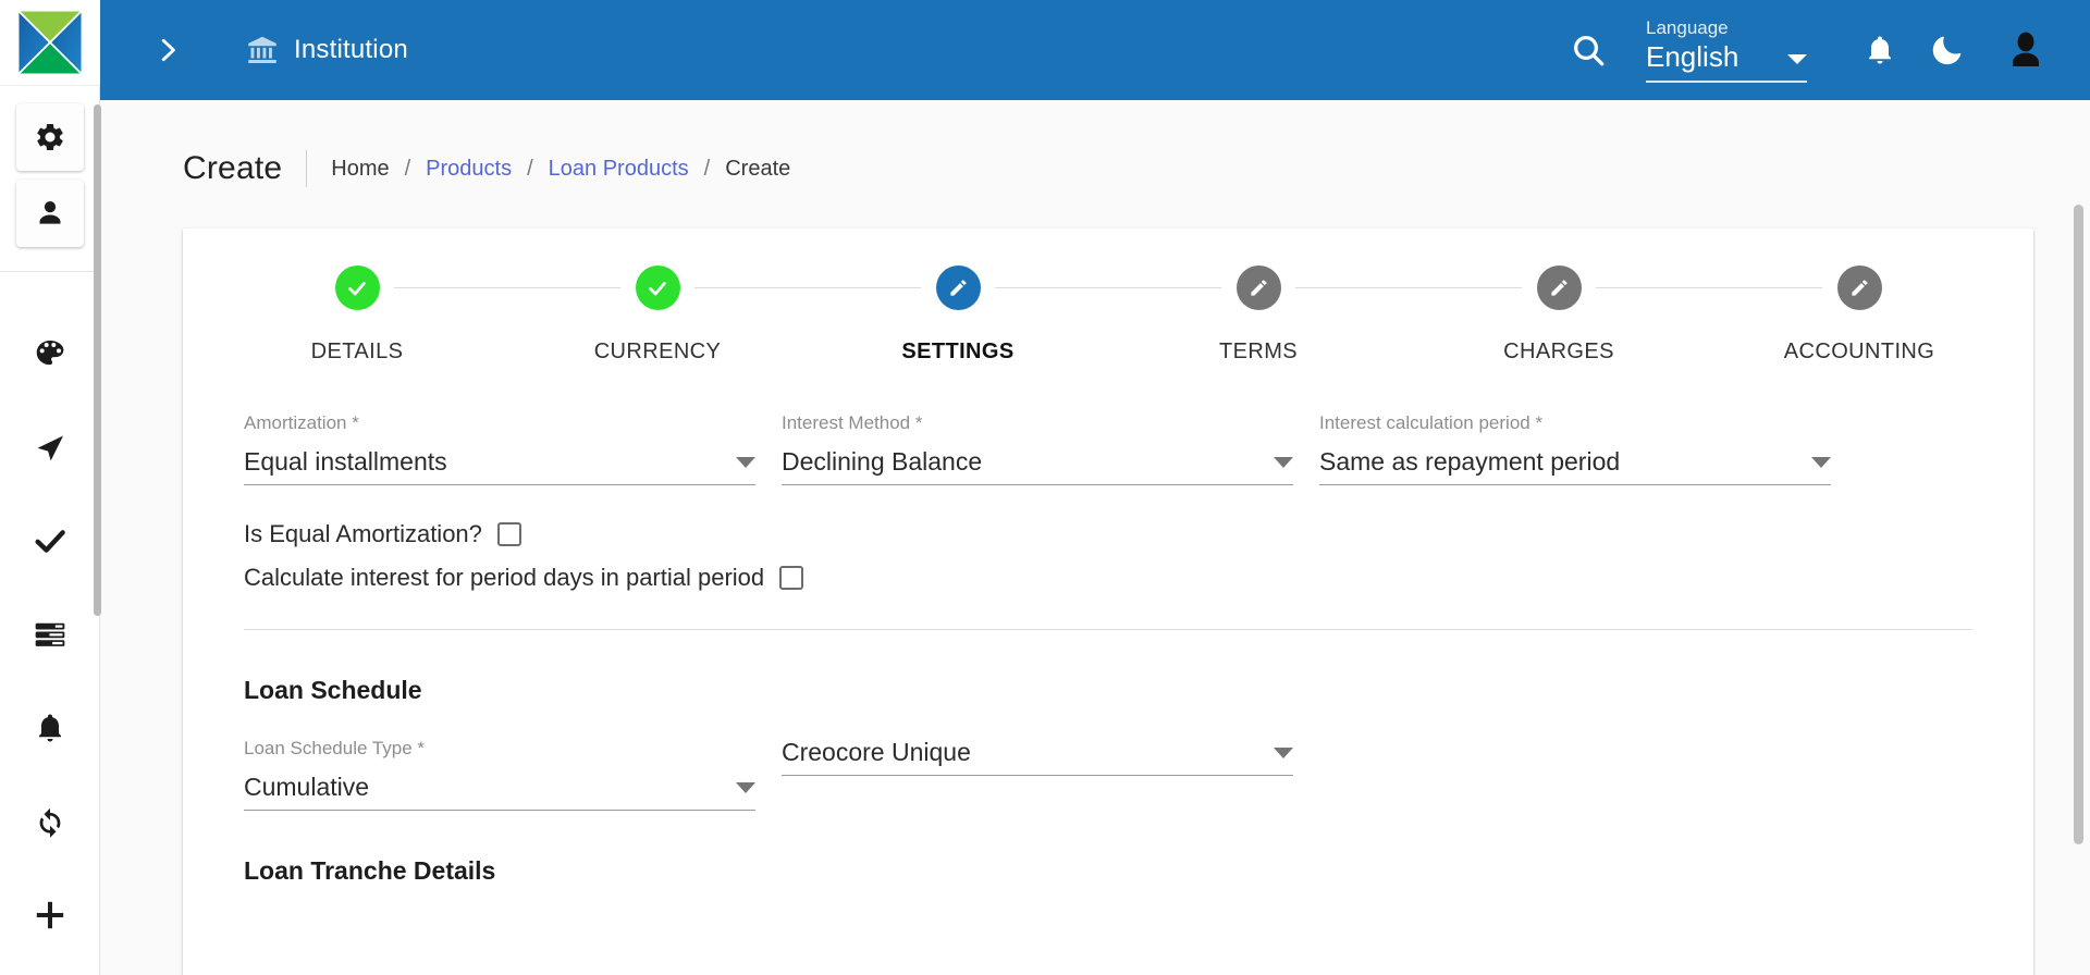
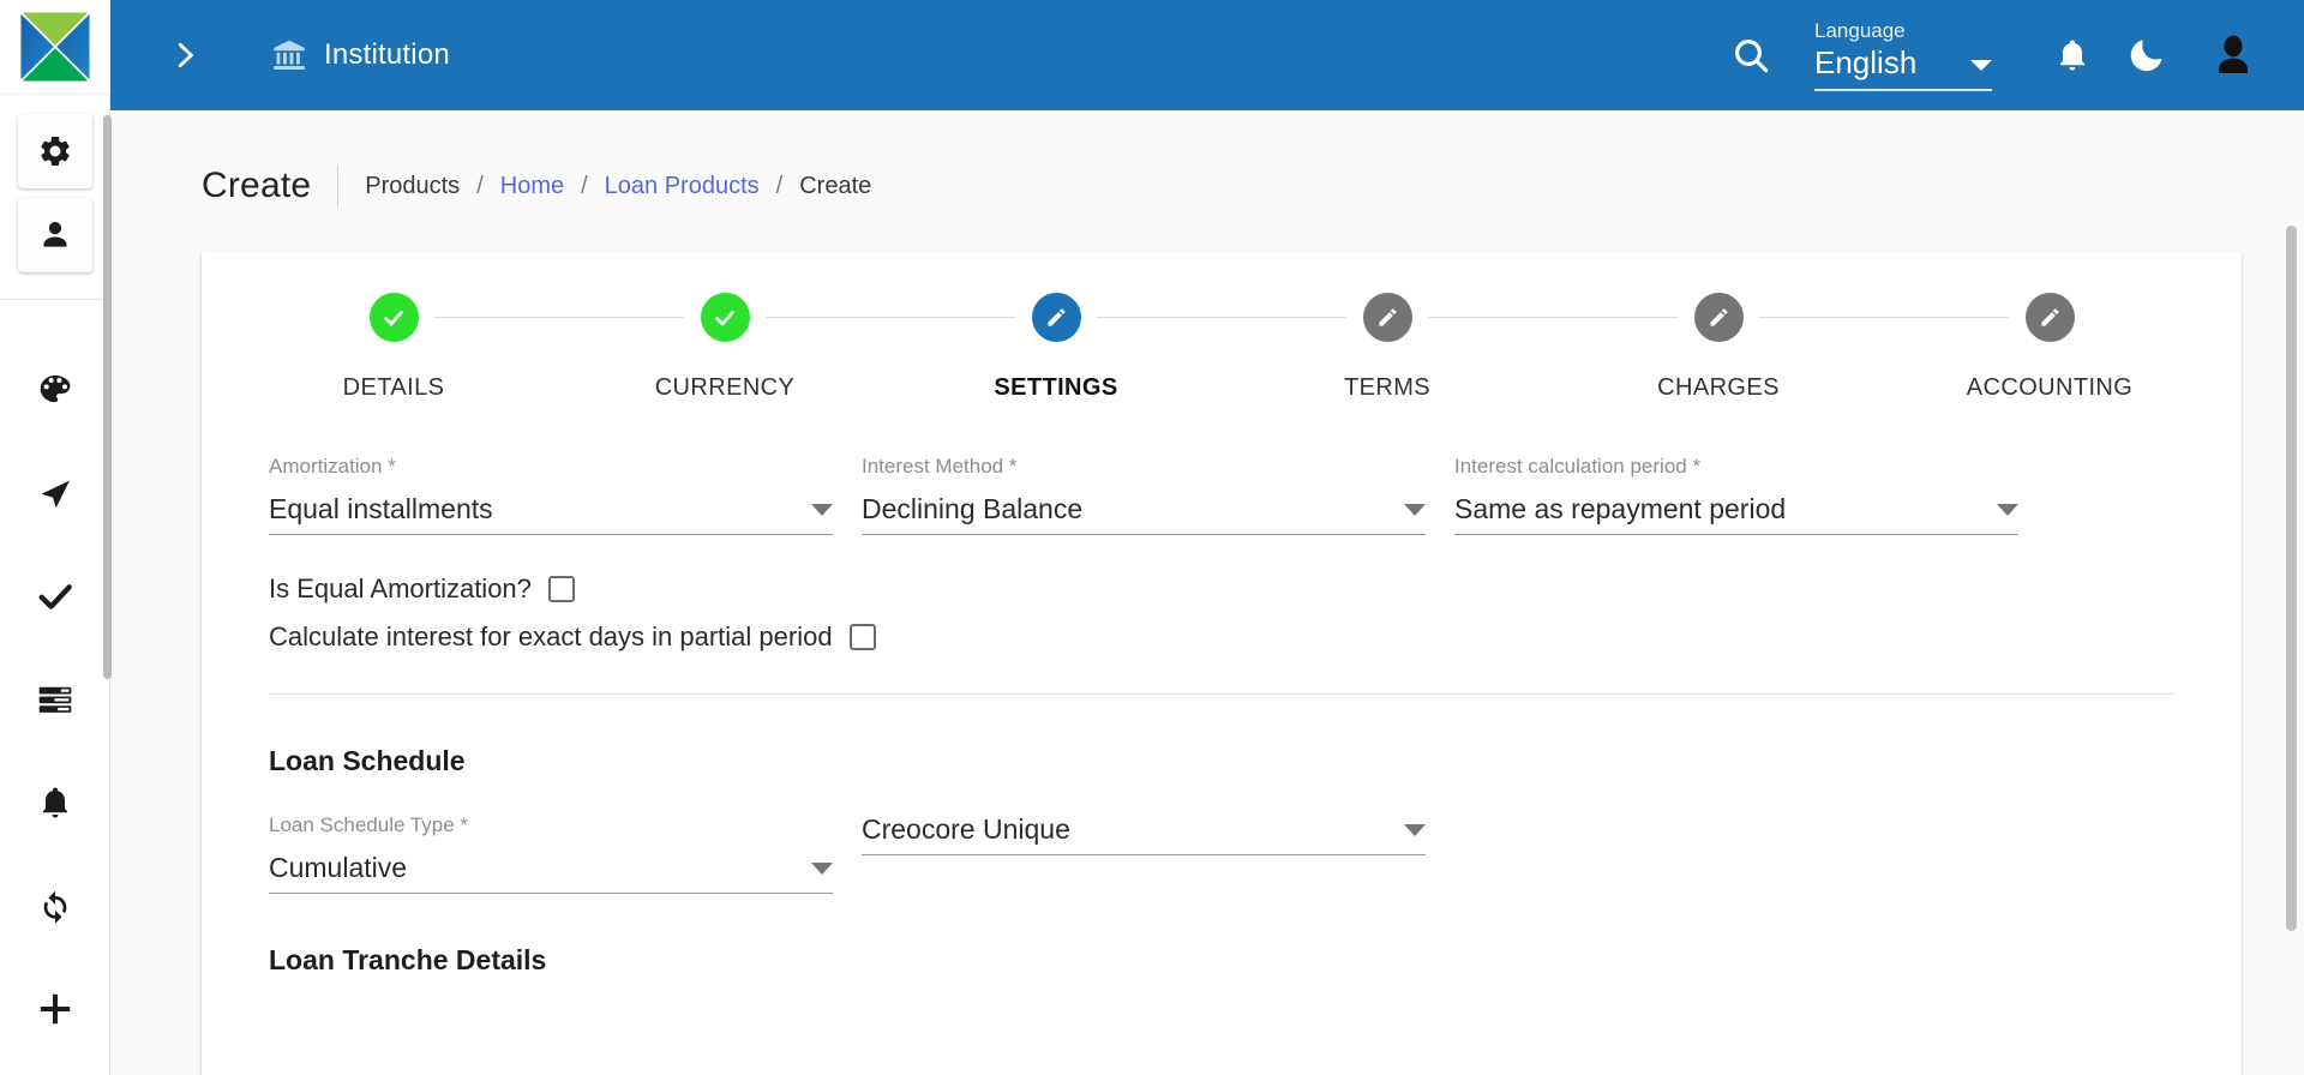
  Institution
  Language
  English
  Create
- Home
+ Products
  /
- Products
+ Home
  /
  Loan Products
  /
  Create
  DETAILS
  CURRENCY
  SETTINGS
  TERMS
  CHARGES
  ACCOUNTING
  Amortization *
  Equal installments
  Interest Method *
  Declining Balance
  Interest calculation period *
  Same as repayment period
  Is Equal Amortization?
- Calculate interest for period days in partial period
+ Calculate interest for exact days in partial period
  Loan Schedule
  Loan Schedule Type *
  Cumulative
  Creocore Unique
  Loan Tranche Details
